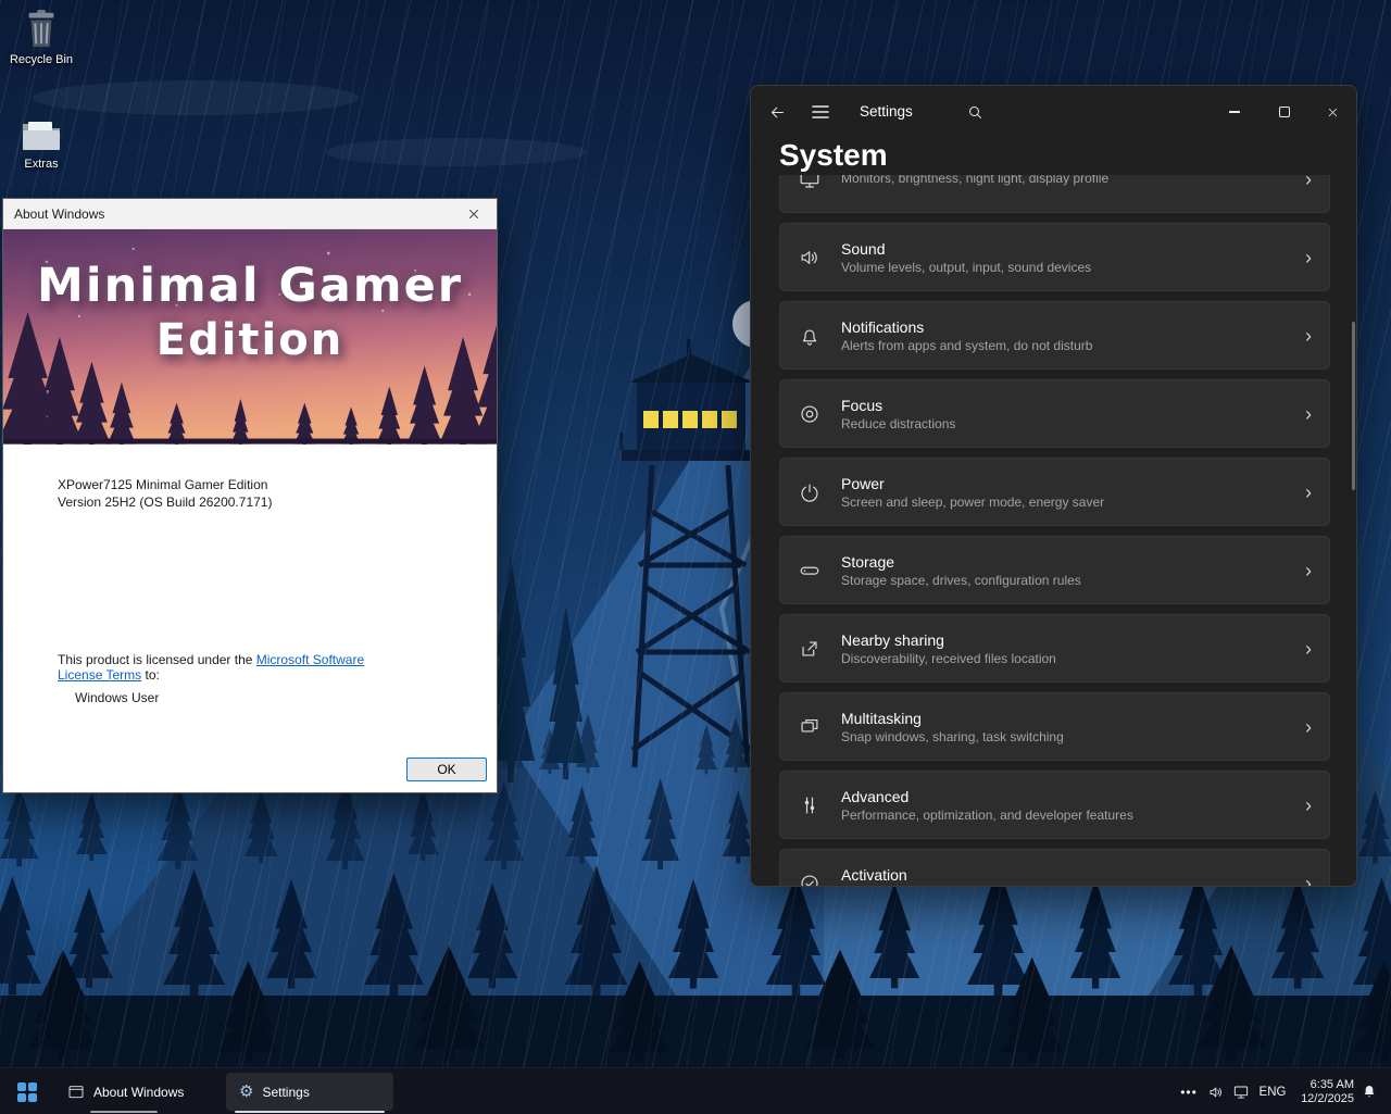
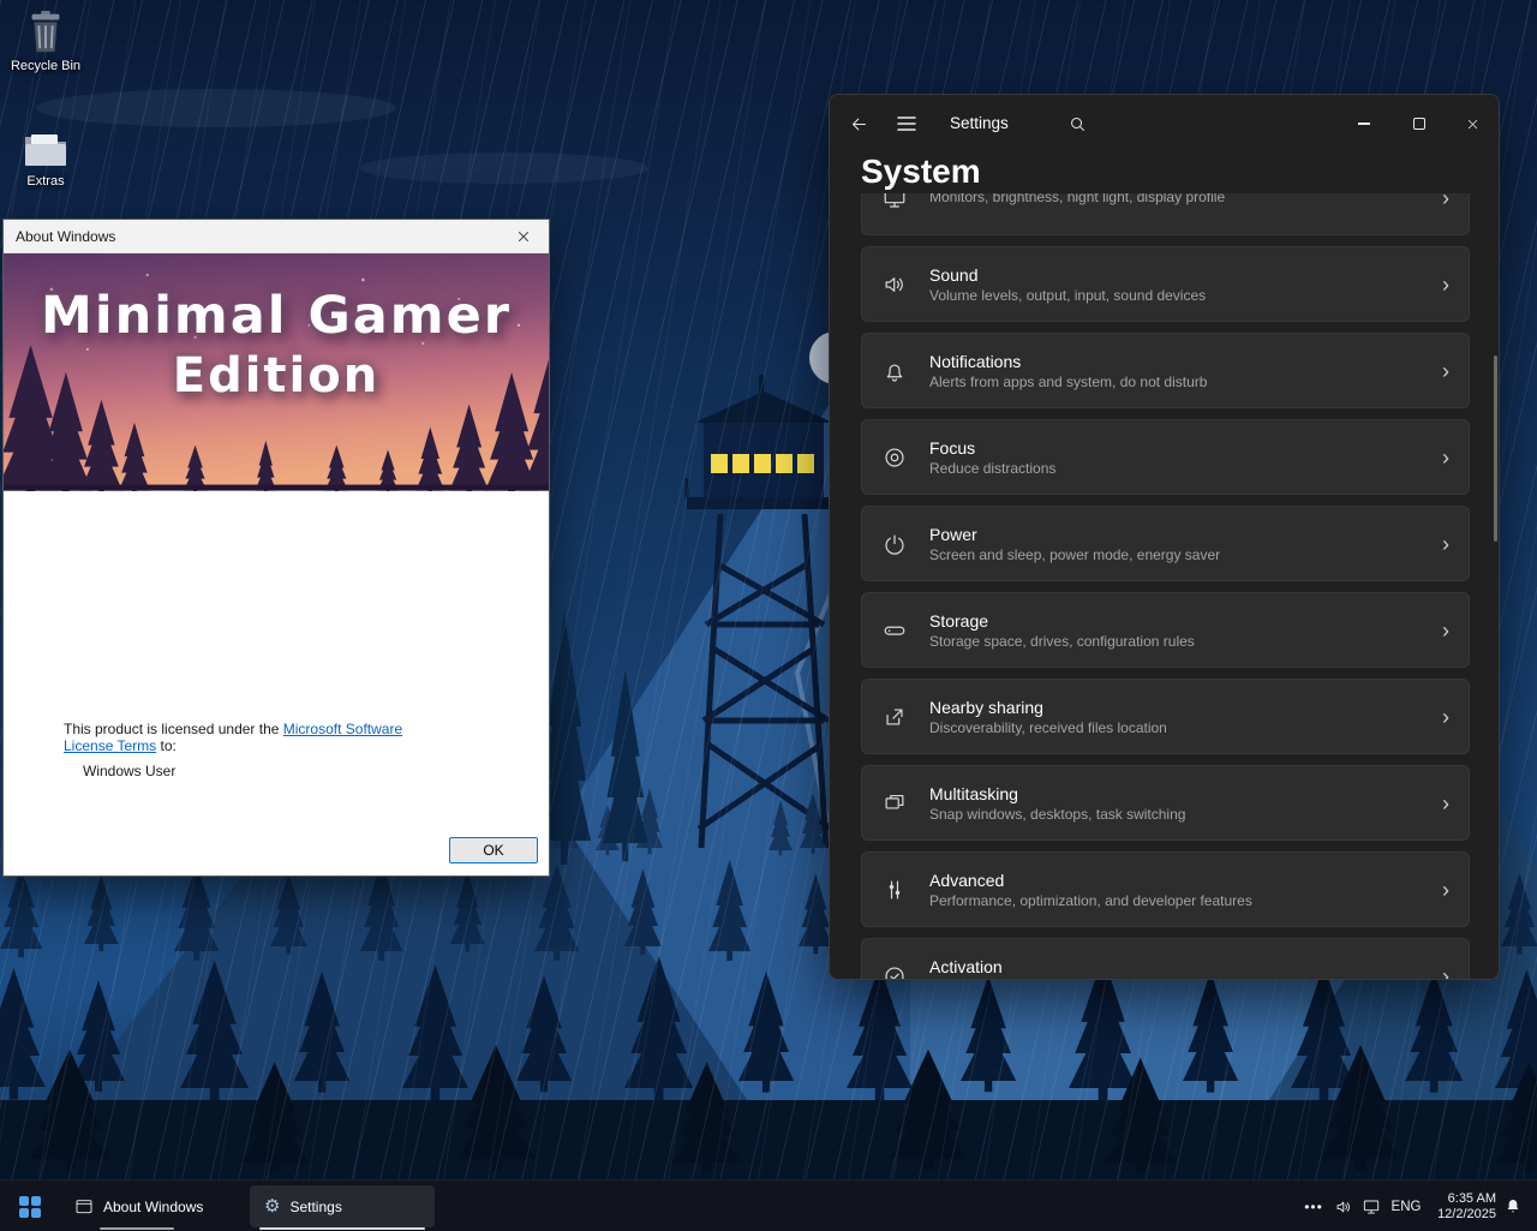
  Recycle Bin
  Extras
  About Windows
  Minimal Gamer
  Edition
- XPower7125 Minimal Gamer Edition
- Version 25H2 (OS Build 26200.7171)
  This product is licensed under the Microsoft Software License Terms to:
  Windows User
  OK
  Settings
  System
  Monitors, brightness, night light, display profile
  ›
  Sound
  Volume levels, output, input, sound devices
  ›
  Notifications
  Alerts from apps and system, do not disturb
  ›
  Focus
  Reduce distractions
  ›
  Power
  Screen and sleep, power mode, energy saver
  ›
  Storage
  Storage space, drives, configuration rules
  ›
  Nearby sharing
  Discoverability, received files location
  ›
  Multitasking
- Snap windows, sharing, task switching
+ Snap windows, desktops, task switching
  ›
  Advanced
  Performance, optimization, and developer features
  ›
  Activation
  ›
  About Windows
  ⚙
  Settings
  •••
  ENG
  6:35 AM
  12/2/2025
